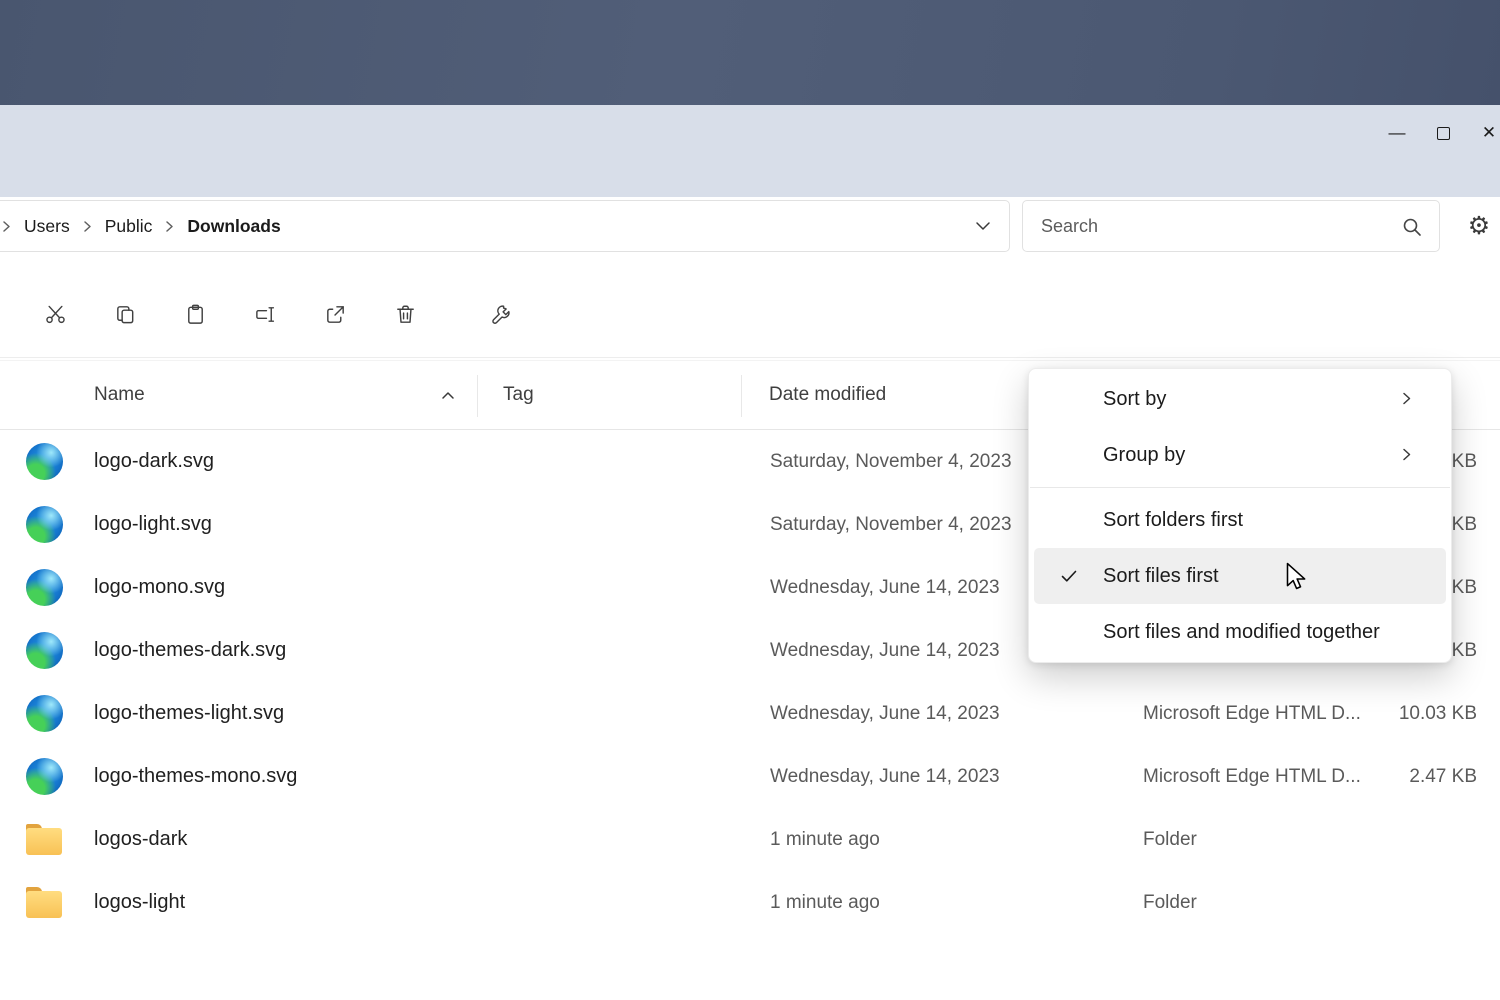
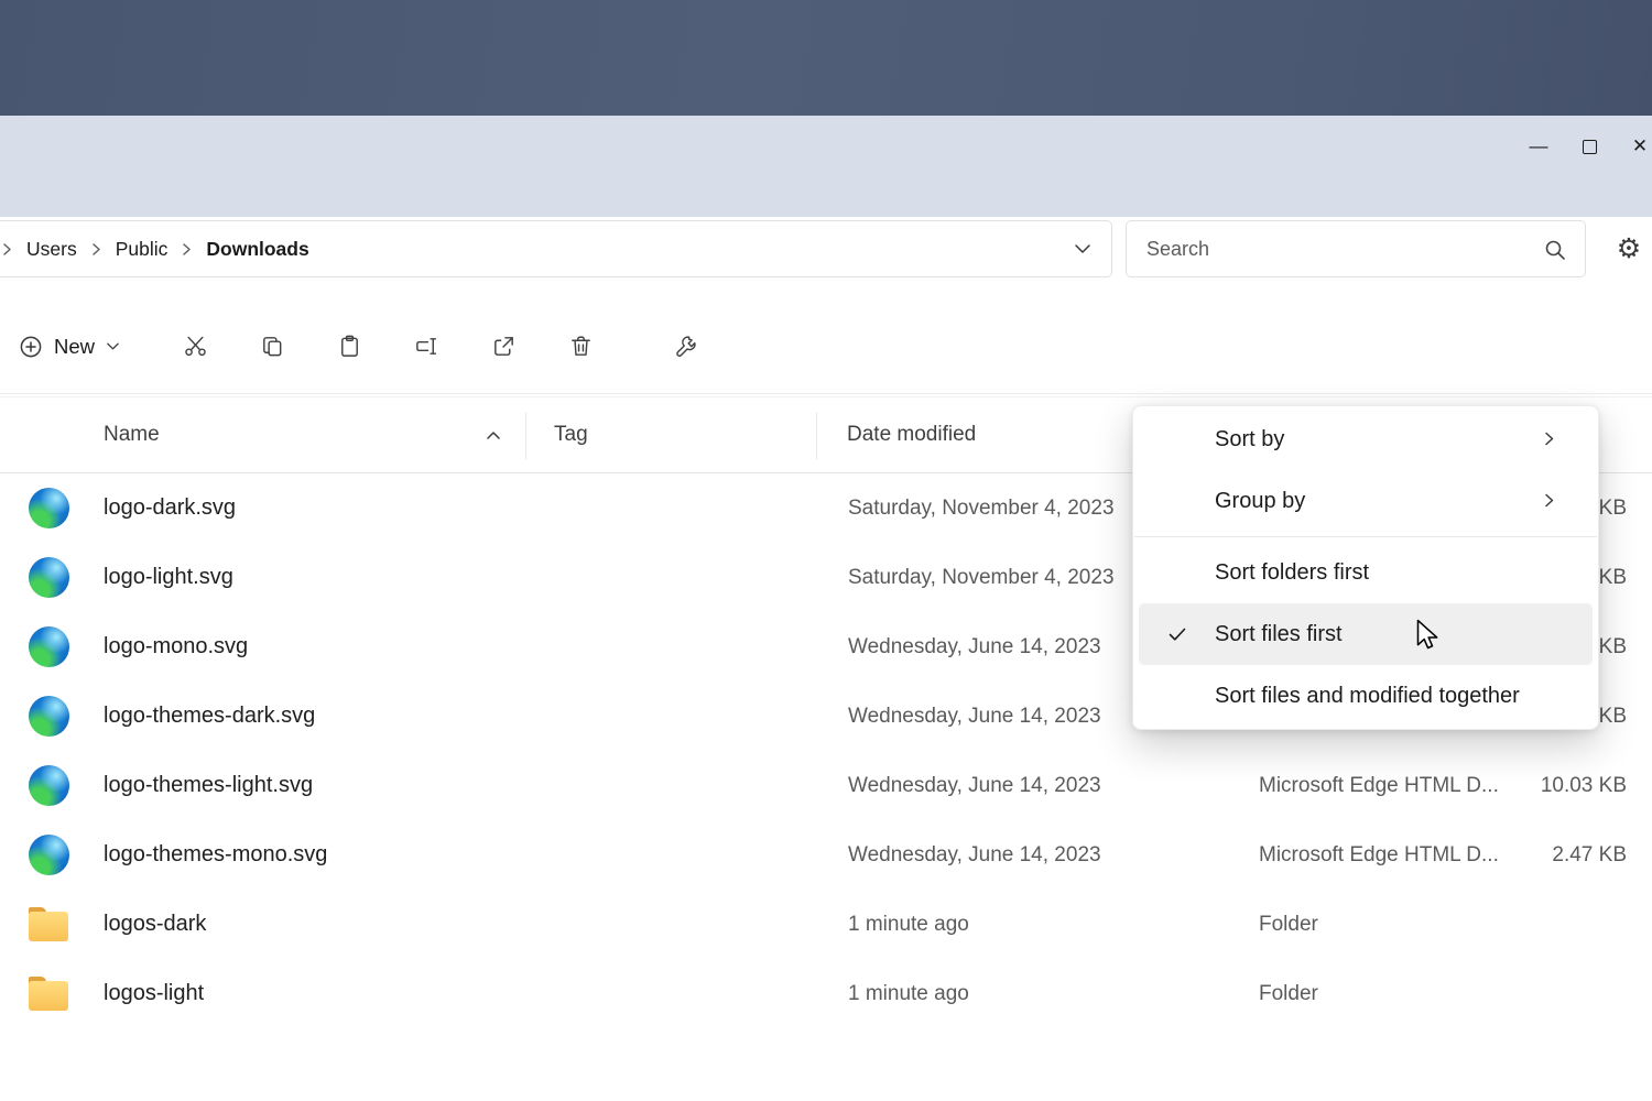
  —
  ✕
  Users
  Public
  Downloads
  Search
  ⚙
+ New
  Name
  Tag
  Date modified
  logo-dark.svg
  Saturday, November 4, 2023
  KB
  logo-light.svg
  Saturday, November 4, 2023
  KB
  logo-mono.svg
  Wednesday, June 14, 2023
  KB
  logo-themes-dark.svg
  Wednesday, June 14, 2023
  logo-themes-light.svg
  Wednesday, June 14, 2023
  Microsoft Edge HTML D...
  10.03 KB
  logo-themes-mono.svg
  Wednesday, June 14, 2023
  Microsoft Edge HTML D...
  2.47 KB
  logos-dark
  1 minute ago
  Folder
  logos-light
  1 minute ago
  Folder
  Sort by
  Group by
  Sort folders first
  Sort files first
  Sort files and modified together
